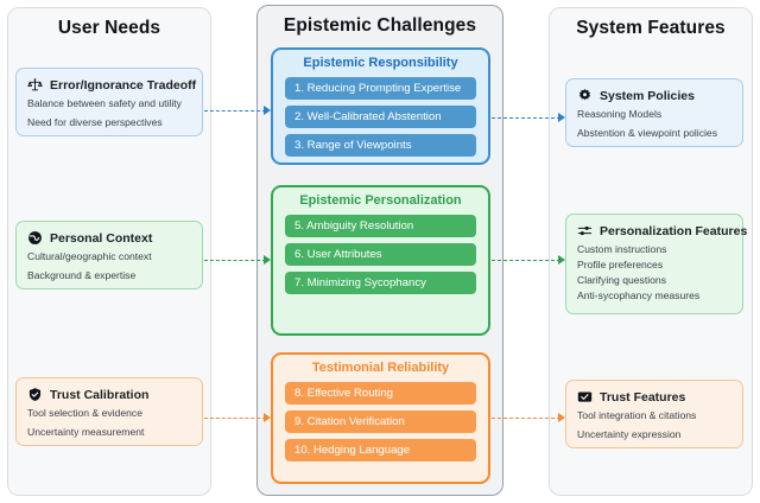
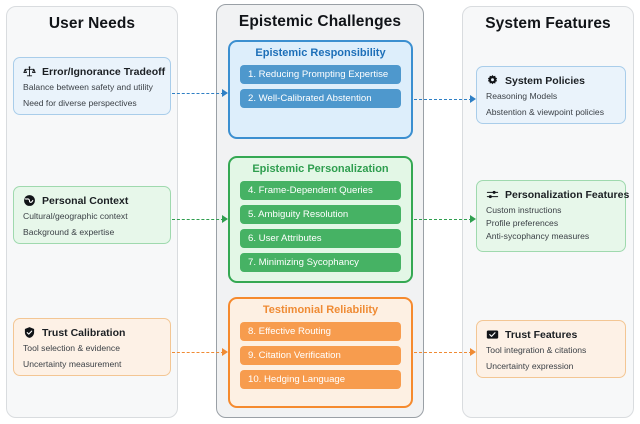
  User Needs
  Error/Ignorance Tradeoff
  Balance between safety and utility
  Need for diverse perspectives
  Personal Context
  Cultural/geographic context
  Background & expertise
  Trust Calibration
  Tool selection & evidence
  Uncertainty measurement
  Epistemic Challenges
  Epistemic Responsibility
  1. Reducing Prompting Expertise
  2. Well-Calibrated Abstention
- 3. Range of Viewpoints
  Epistemic Personalization
+ 4. Frame-Dependent Queries
  5. Ambiguity Resolution
  6. User Attributes
  7. Minimizing Sycophancy
  Testimonial Reliability
  8. Effective Routing
  9. Citation Verification
  10. Hedging Language
  System Features
  System Policies
  Reasoning Models
  Abstention & viewpoint policies
  Personalization Features
  Custom instructions
  Profile preferences
- Clarifying questions
  Anti-sycophancy measures
  Trust Features
  Tool integration & citations
  Uncertainty expression
